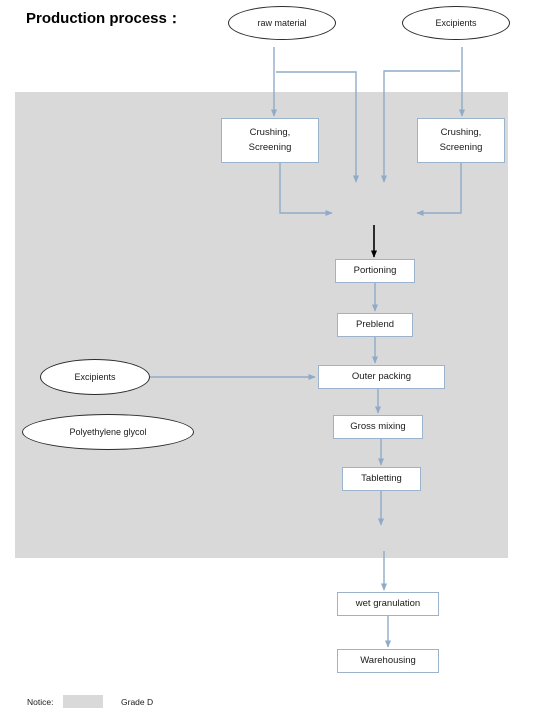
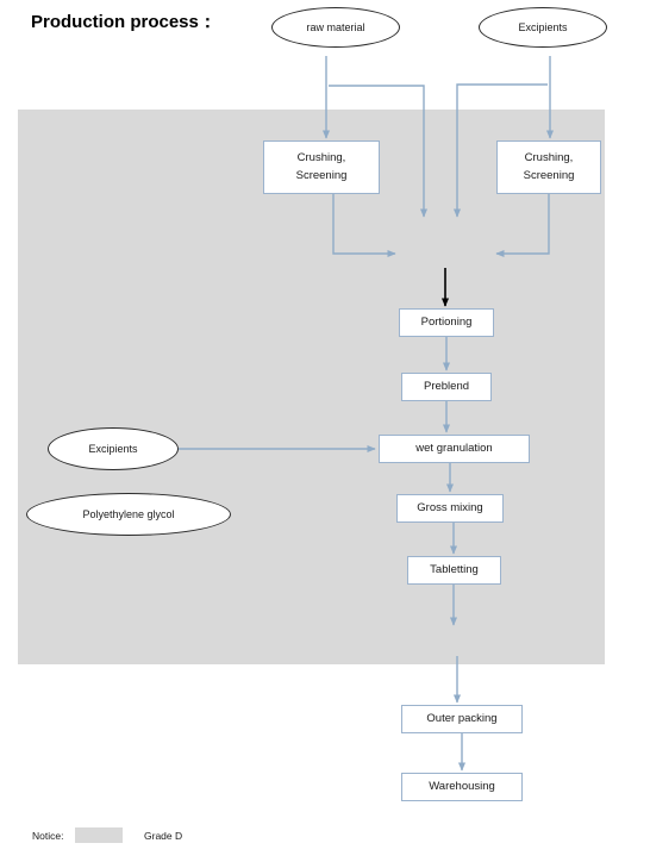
  Production process：
  raw material
  Excipients
  Excipients
  Polyethylene glycol
  Crushing,
  Screening
  Crushing,
  Screening
  Portioning
  Preblend
- Outer packing
+ wet granulation
  Gross mixing
  Tabletting
- wet granulation
+ Outer packing
  Warehousing
  Notice:
  Grade D
